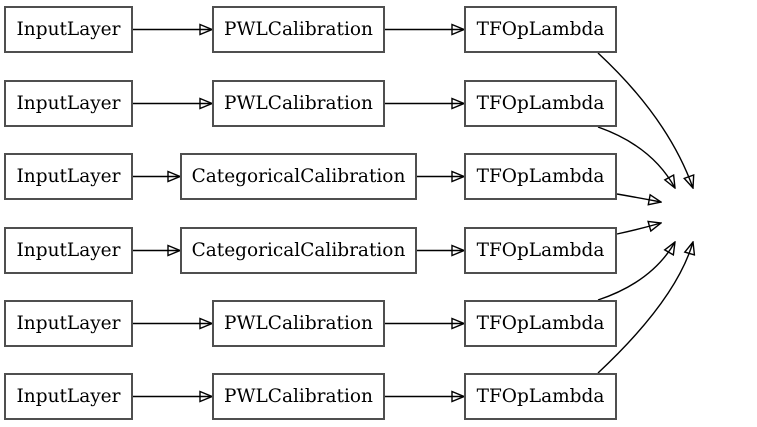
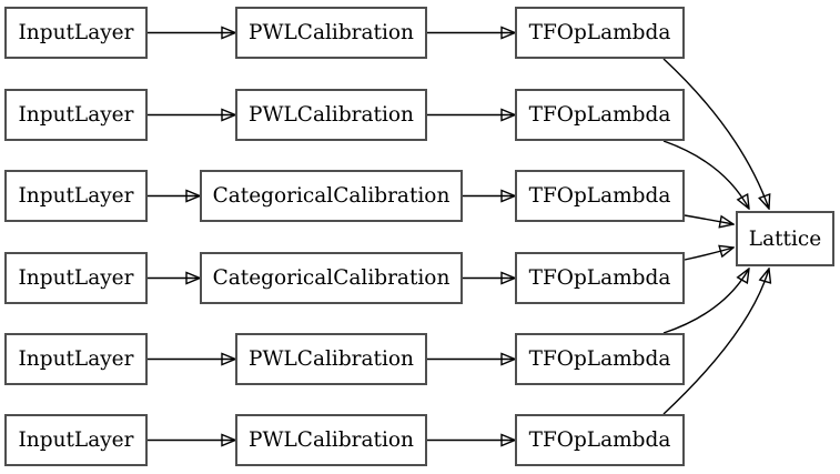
  InputLayer
  PWLCalibration
  TFOpLambda
  InputLayer
  PWLCalibration
  TFOpLambda
  InputLayer
  CategoricalCalibration
  TFOpLambda
  InputLayer
  CategoricalCalibration
  TFOpLambda
  InputLayer
  PWLCalibration
  TFOpLambda
  InputLayer
  PWLCalibration
  TFOpLambda
+ Lattice
